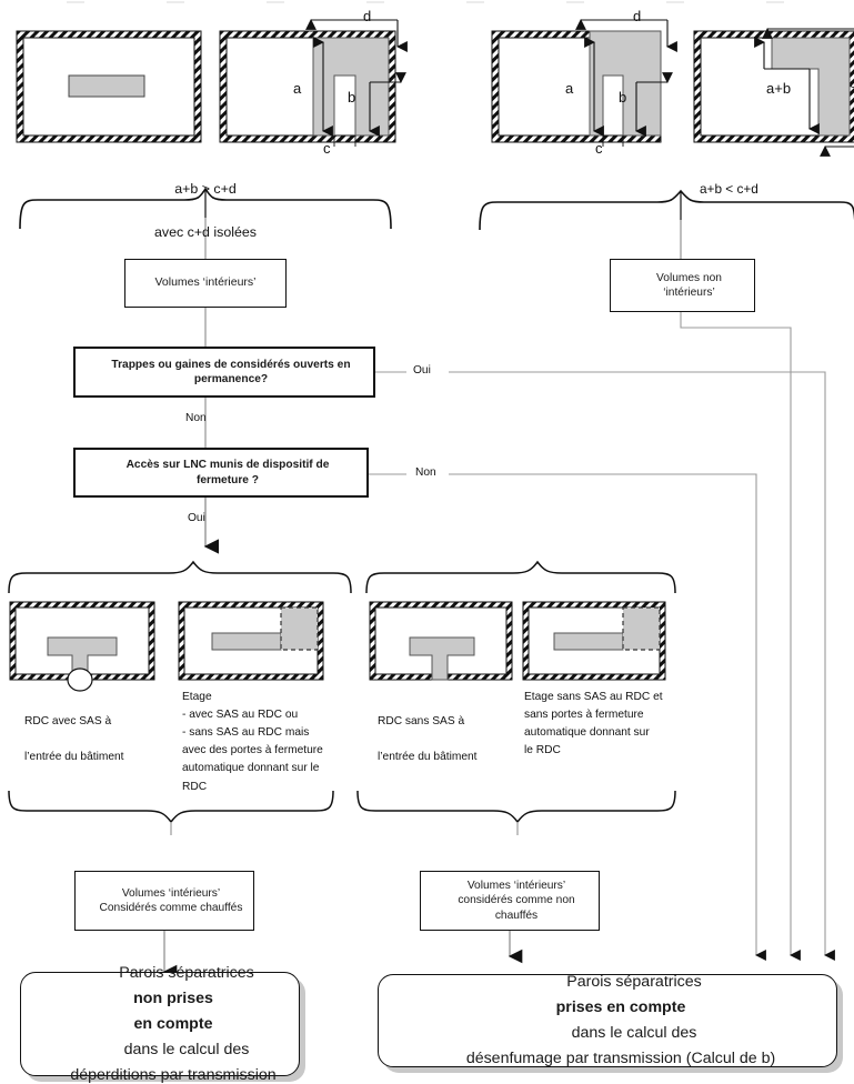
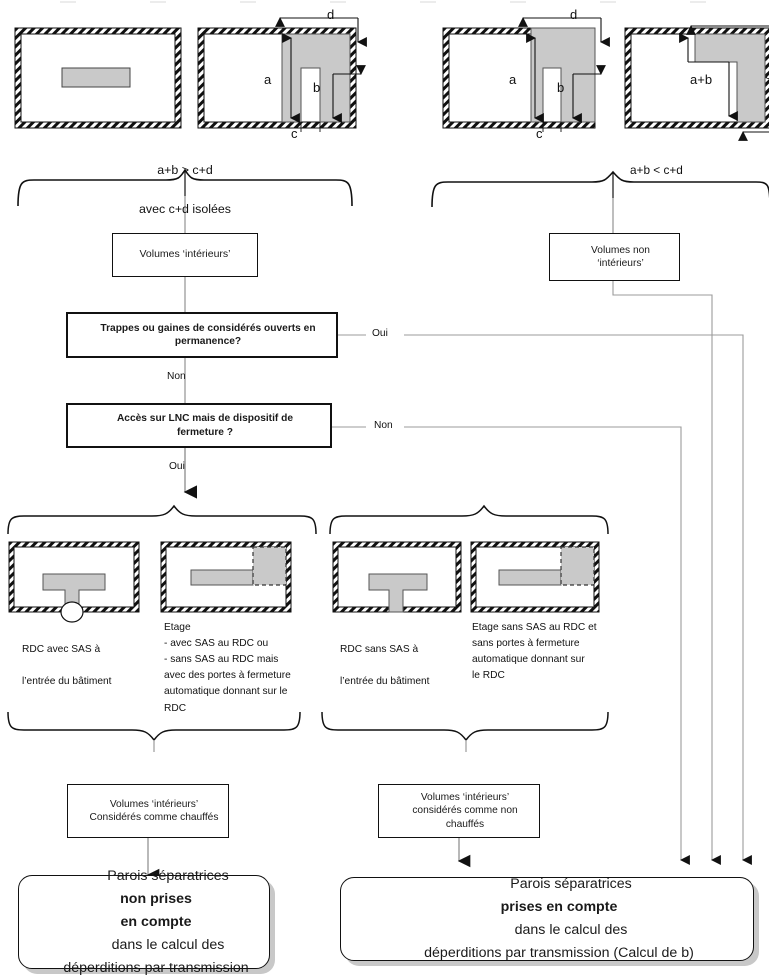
  a
  b
  c
  d
  a
  b
  c
  d
  a+b
  a+b > c+d
  avec c+d isolées
  a+b < c+d
  Volumes ‘intérieurs’
  Volumes non
  ‘intérieurs’
  Trappes ou gaines de considérés ouverts en
  permanence?
- Accès sur LNC munis de dispositif de
+ Accès sur LNC mais de dispositif de
  fermeture ?
  Oui
  Non
  Non
  Oui
  RDC avec SAS à
  l’entrée du bâtiment
  Etage
  - avec SAS au RDC ou
  - sans SAS au RDC mais
  avec des portes à fermeture
  automatique donnant sur le
  RDC
  RDC sans SAS à
  l’entrée du bâtiment
  Etage sans SAS au RDC et
  sans portes à fermeture
  automatique donnant sur
  le RDC
  Volumes ‘intérieurs’
  Considérés comme chauffés
  Volumes ‘intérieurs’
  considérés comme non
  chauffés
  Parois séparatrices
  non prises
  en compte
  dans le calcul des
  déperditions par transmission
  Parois séparatrices
  prises en compte
  dans le calcul des
- désenfumage par transmission (Calcul de b)
+ déperditions par transmission (Calcul de b)
